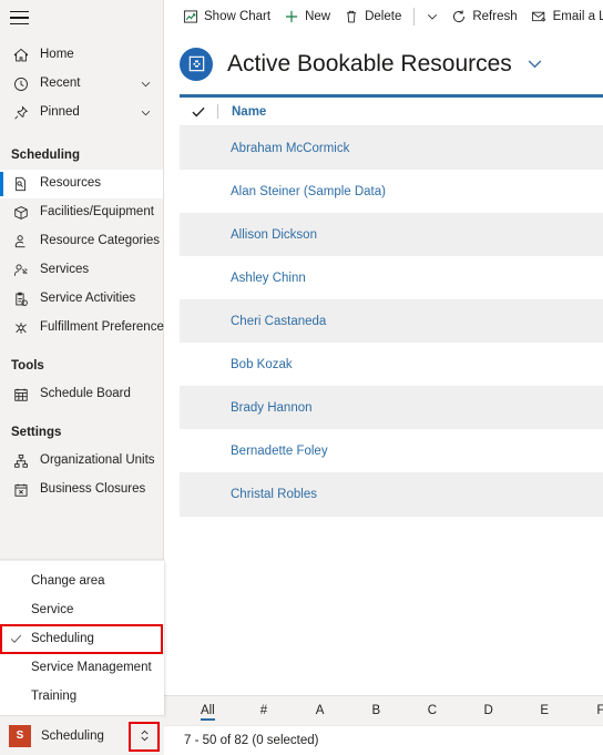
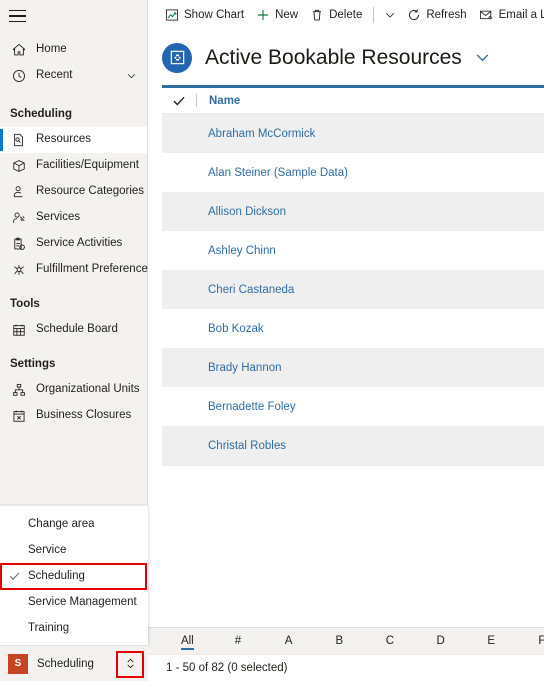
  Home
  Recent
- Pinned
  Scheduling
  Resources
  Facilities/Equipment
  Resource Categories
  Services
  Service Activities
  Fulfillment Preference
  Tools
  Schedule Board
  Settings
  Organizational Units
  Business Closures
  Change area
  Service
  Scheduling
  Service Management
  Training
  S
  Scheduling
  Show Chart
  New
  Delete
  Refresh
  Email a L
  Active Bookable Resources
  Name
  Abraham McCormick
  Alan Steiner (Sample Data)
  Allison Dickson
  Ashley Chinn
  Cheri Castaneda
  Bob Kozak
  Brady Hannon
  Bernadette Foley
  Christal Robles
  All
  #
  A
  B
  C
  D
  E
  F
- 7 - 50 of 82 (0 selected)
+ 1 - 50 of 82 (0 selected)
